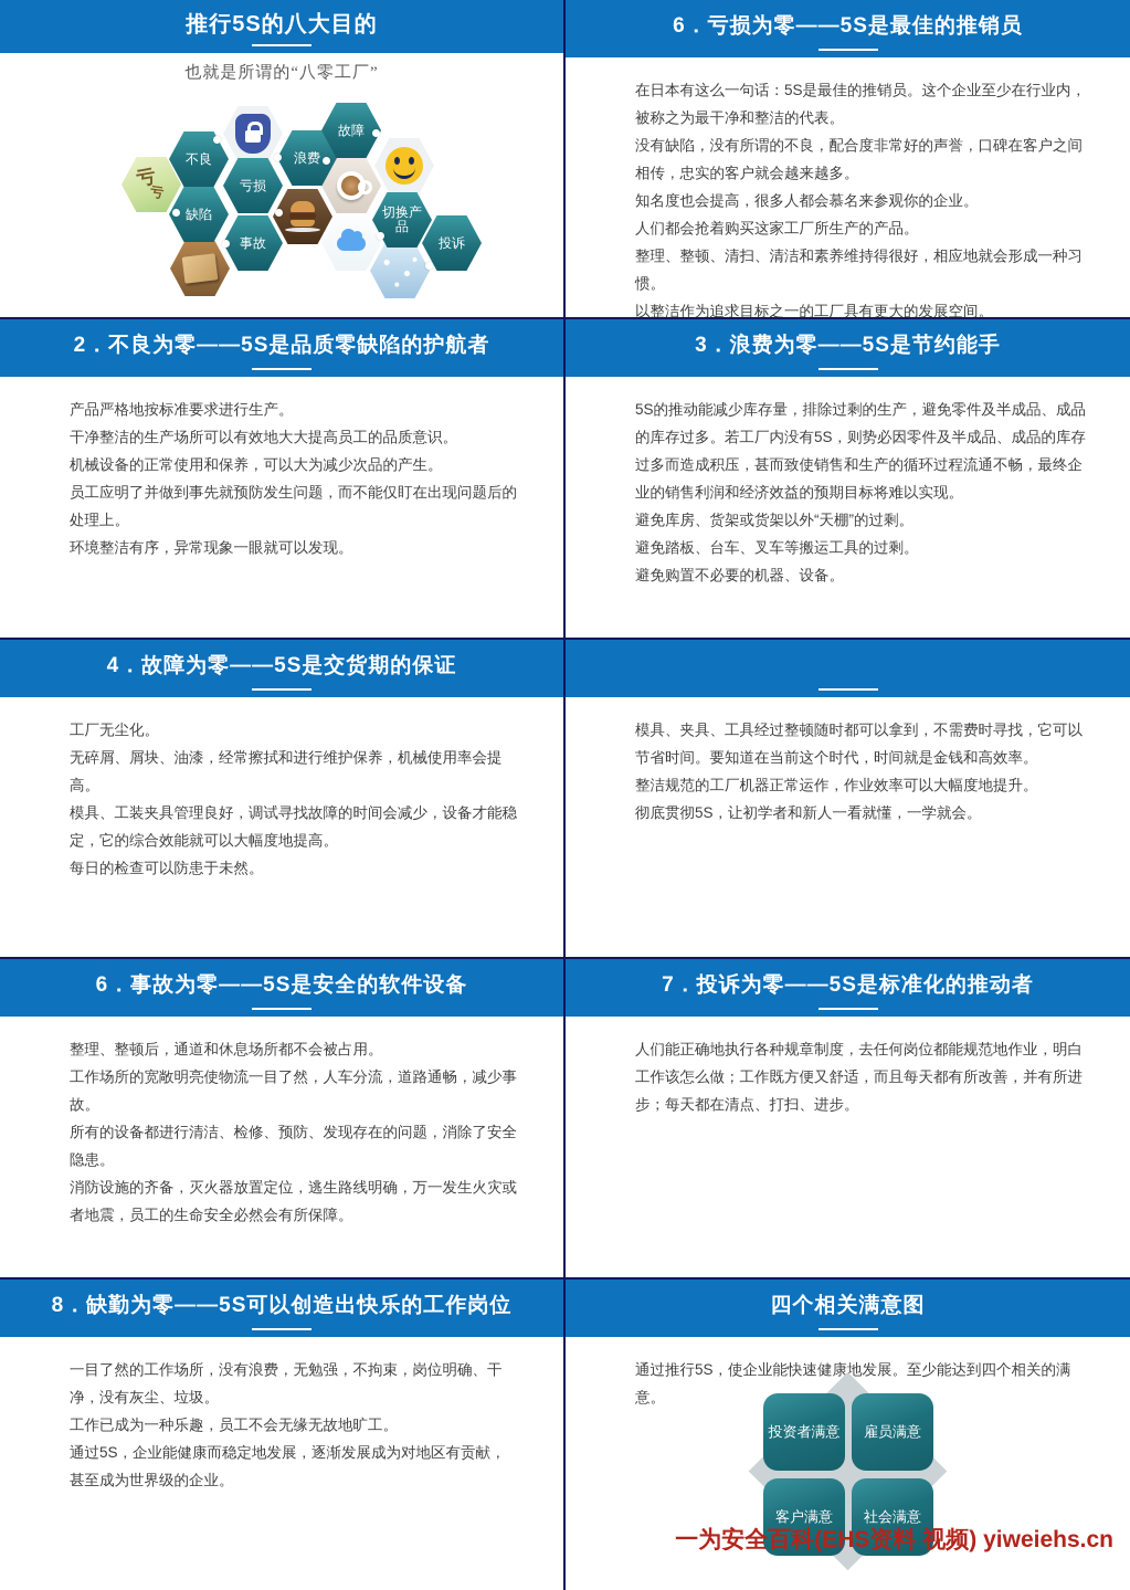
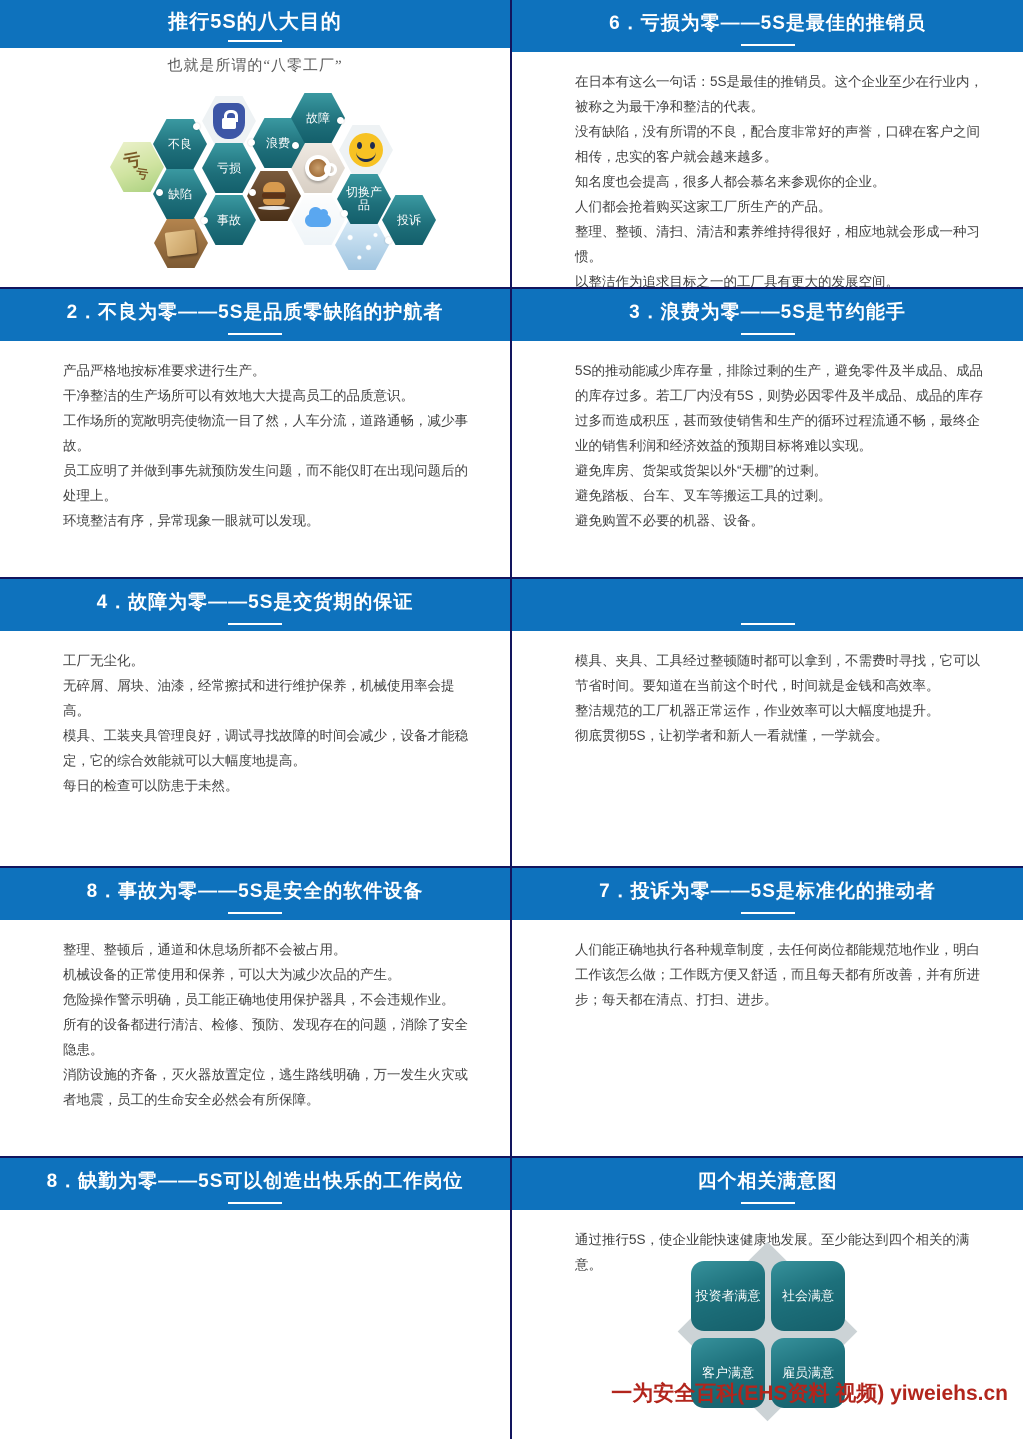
  推行5S的八大目的
  也就是所谓的“八零工厂”
  不良
  亏损
  浪费
  故障
  缺陷
  事故
  切换产品
  投诉
  6．亏损为零——5S是最佳的推销员
  在日本有这么一句话：5S是最佳的推销员。这个企业至少在行业内，被称之为最干净和整洁的代表。
  没有缺陷，没有所谓的不良，配合度非常好的声誉，口碑在客户之间相传，忠实的客户就会越来越多。
  知名度也会提高，很多人都会慕名来参观你的企业。
  人们都会抢着购买这家工厂所生产的产品。
  整理、整顿、清扫、清洁和素养维持得很好，相应地就会形成一种习惯。
  以整洁作为追求目标之一的工厂具有更大的发展空间。
  2．不良为零——5S是品质零缺陷的护航者
  产品严格地按标准要求进行生产。
  干净整洁的生产场所可以有效地大大提高员工的品质意识。
- 机械设备的正常使用和保养，可以大为减少次品的产生。
+ 工作场所的宽敞明亮使物流一目了然，人车分流，道路通畅，减少事故。
  员工应明了并做到事先就预防发生问题，而不能仅盯在出现问题后的处理上。
  环境整洁有序，异常现象一眼就可以发现。
  3．浪费为零——5S是节约能手
  5S的推动能减少库存量，排除过剩的生产，避免零件及半成品、成品的库存过多。若工厂内没有5S，则势必因零件及半成品、成品的库存过多而造成积压，甚而致使销售和生产的循环过程流通不畅，最终企业的销售利润和经济效益的预期目标将难以实现。
  避免库房、货架或货架以外“天棚”的过剩。
  避免踏板、台车、叉车等搬运工具的过剩。
  避免购置不必要的机器、设备。
  4．故障为零——5S是交货期的保证
  工厂无尘化。
  无碎屑、屑块、油漆，经常擦拭和进行维护保养，机械使用率会提高。
  模具、工装夹具管理良好，调试寻找故障的时间会减少，设备才能稳定，它的综合效能就可以大幅度地提高。
  每日的检查可以防患于未然。
  模具、夹具、工具经过整顿随时都可以拿到，不需费时寻找，它可以节省时间。要知道在当前这个时代，时间就是金钱和高效率。
  整洁规范的工厂机器正常运作，作业效率可以大幅度地提升。
  彻底贯彻5S，让初学者和新人一看就懂，一学就会。
- 6．事故为零——5S是安全的软件设备
+ 8．事故为零——5S是安全的软件设备
  整理、整顿后，通道和休息场所都不会被占用。
- 工作场所的宽敞明亮使物流一目了然，人车分流，道路通畅，减少事故。
+ 机械设备的正常使用和保养，可以大为减少次品的产生。
+ 危险操作警示明确，员工能正确地使用保护器具，不会违规作业。
  所有的设备都进行清洁、检修、预防、发现存在的问题，消除了安全隐患。
  消防设施的齐备，灭火器放置定位，逃生路线明确，万一发生火灾或者地震，员工的生命安全必然会有所保障。
  7．投诉为零——5S是标准化的推动者
  人们能正确地执行各种规章制度，去任何岗位都能规范地作业，明白工作该怎么做；工作既方便又舒适，而且每天都有所改善，并有所进步；每天都在清点、打扫、进步。
  8．缺勤为零——5S可以创造出快乐的工作岗位
- 一目了然的工作场所，没有浪费，无勉强，不拘束，岗位明确、干净，没有灰尘、垃圾。
- 工作已成为一种乐趣，员工不会无缘无故地旷工。
- 通过5S，企业能健康而稳定地发展，逐渐发展成为对地区有贡献，甚至成为世界级的企业。
  四个相关满意图
  通过推行5S，使企业能快速健康地发展。至少能达到四个相关的满意。
  投资者满意
- 雇员满意
+ 社会满意
  客户满意
- 社会满意
+ 雇员满意
  一为安全百科(EHS资料 视频) yiweiehs.cn
